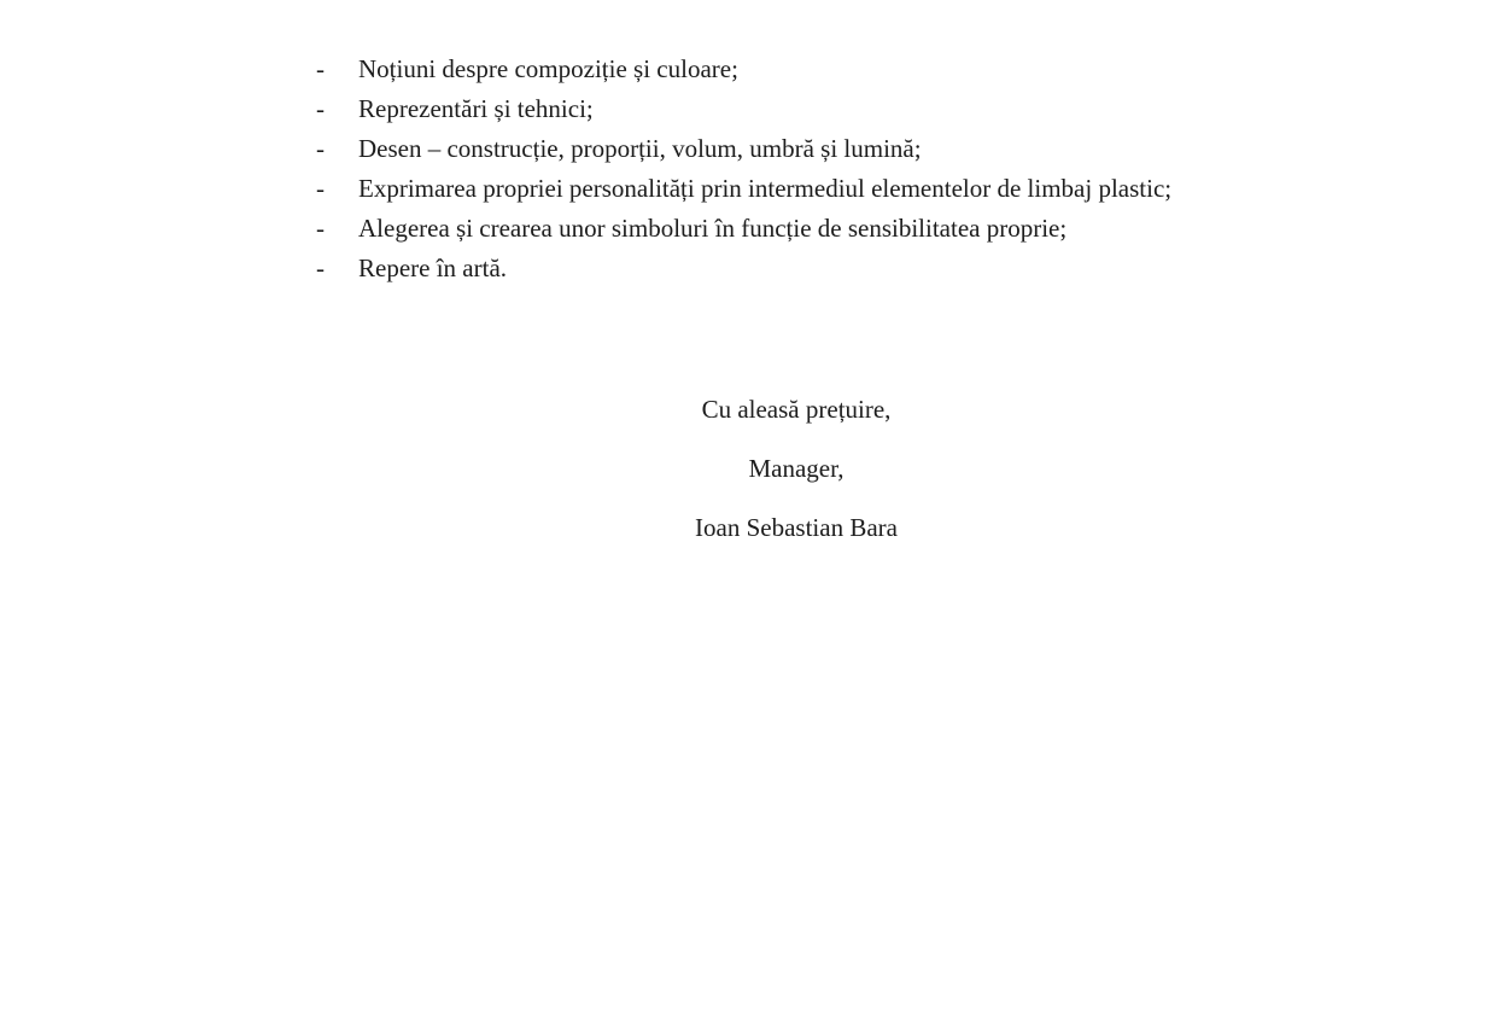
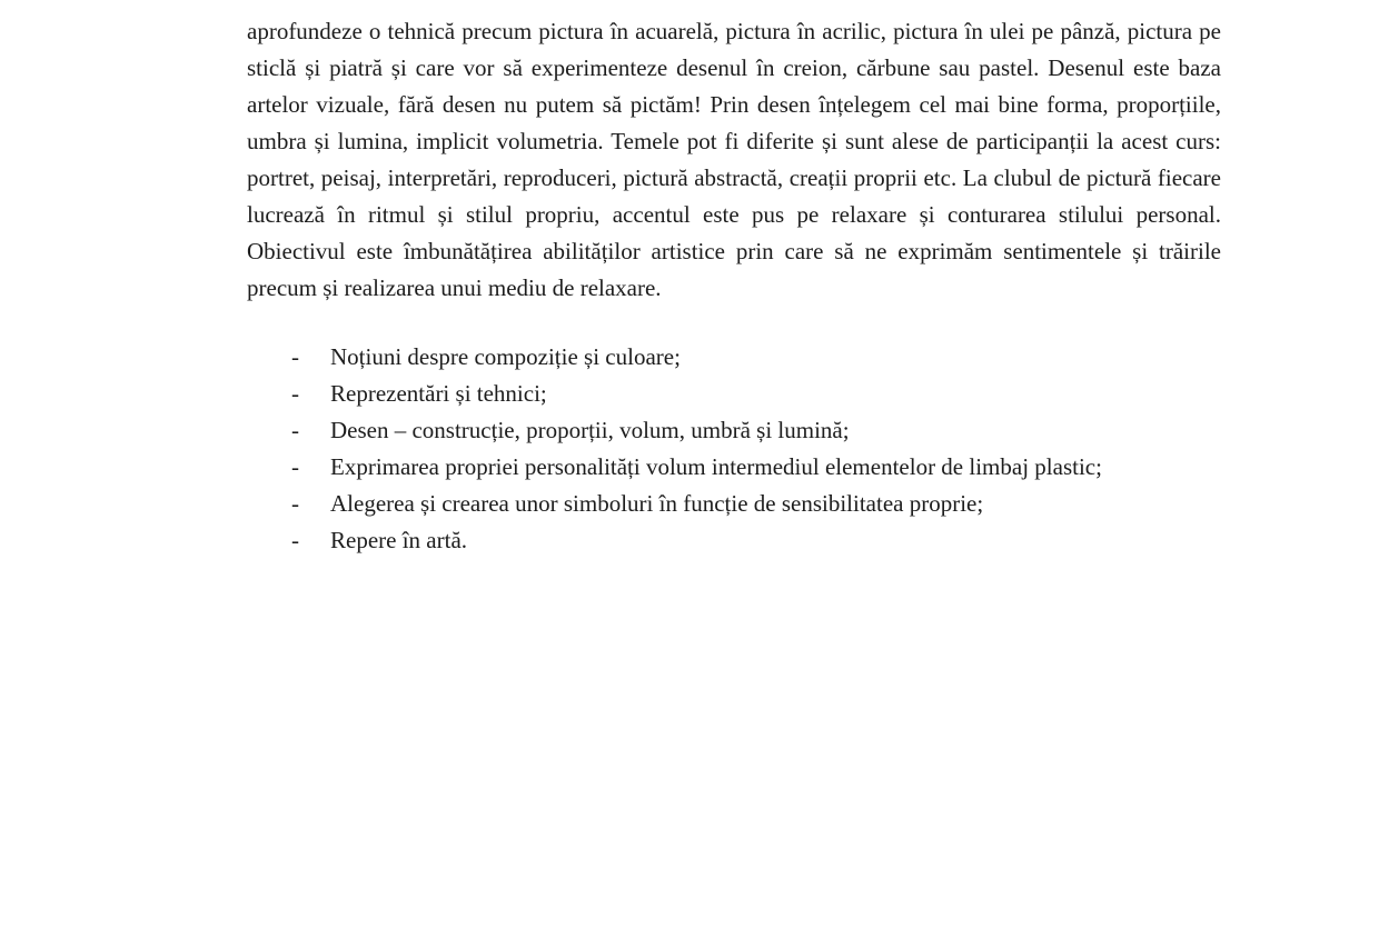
+ aprofundeze o tehnică precum pictura în acuarelă, pictura în acrilic, pictura în ulei pe pânză, pictura pe sticlă și piatră și care vor să experimenteze desenul în creion, cărbune sau pastel. Desenul este baza artelor vizuale, fără desen nu putem să pictăm! Prin desen înțelegem cel mai bine forma, proporțiile, umbra și lumina, implicit volumetria. Temele pot fi diferite și sunt alese de participanții la acest curs: portret, peisaj, interpretări, reproduceri, pictură abstractă, creații proprii etc. La clubul de pictură fiecare lucrează în ritmul și stilul propriu, accentul este pus pe relaxare și conturarea stilului personal. Obiectivul este îmbunătățirea abilităților artistice prin care să ne exprimăm sentimentele și trăirile precum și realizarea unui mediu de relaxare.
  -
  Noțiuni despre compoziție și culoare;
  -
  Reprezentări și tehnici;
  -
  Desen – construcție, proporții, volum, umbră și lumină;
  -
- Exprimarea propriei personalități prin intermediul elementelor de limbaj plastic;
+ Exprimarea propriei personalități volum intermediul elementelor de limbaj plastic;
  -
  Alegerea și crearea unor simboluri în funcție de sensibilitatea proprie;
  -
  Repere în artă.
- Cu aleasă prețuire,
- Manager,
- Ioan Sebastian Bara
